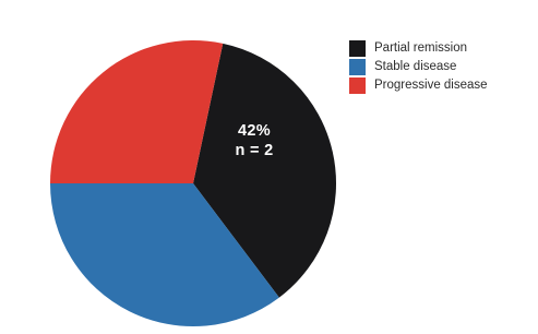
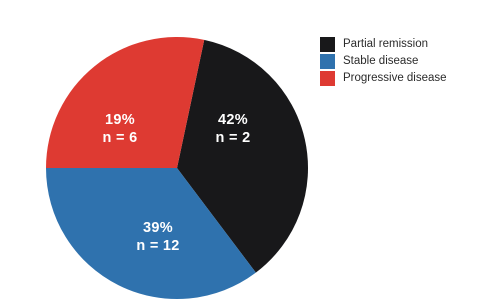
  42% n = 2
+ 39% n = 12
+ 19% n = 6
  Partial remission
  Stable disease
  Progressive disease
